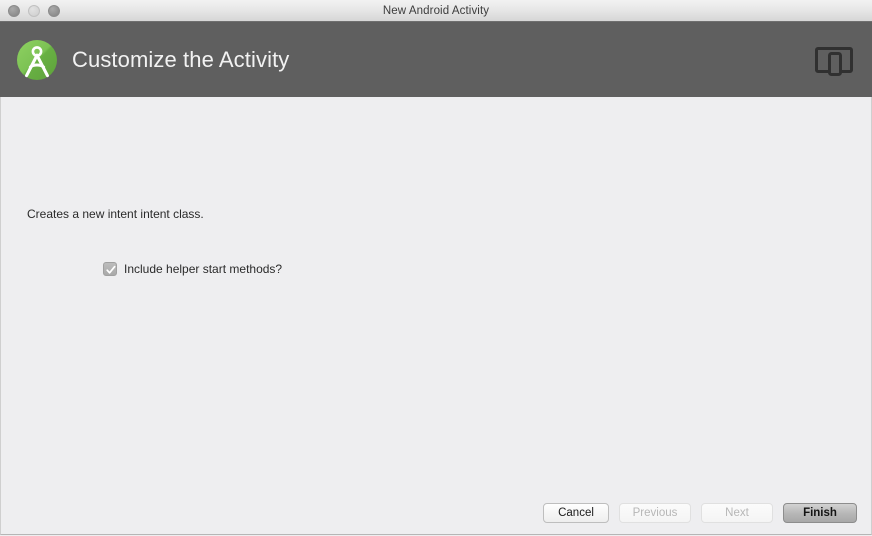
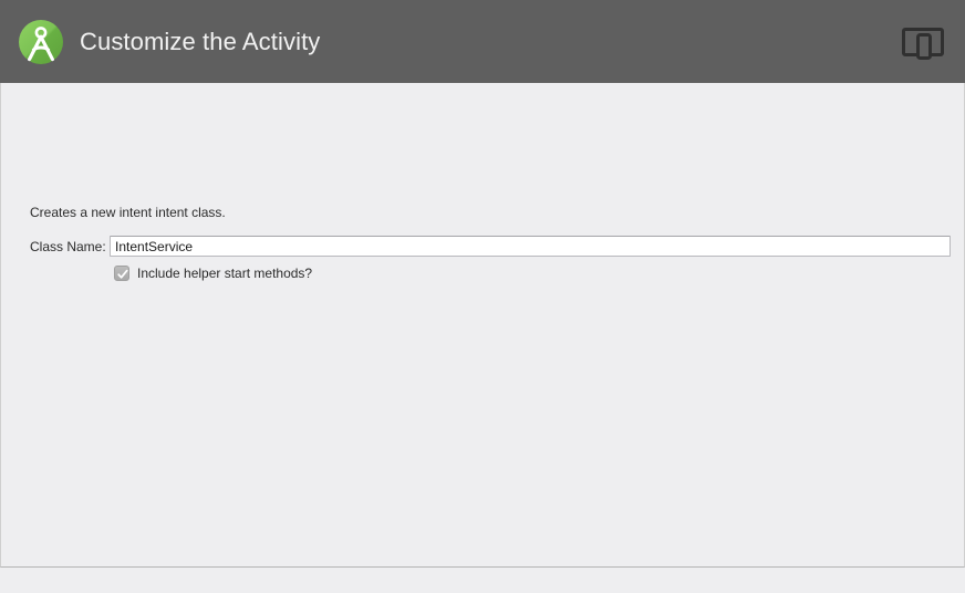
- New Android Activity
  Customize the Activity
  Creates a new intent intent class.
+ Class Name:
+ IntentService
  Include helper start methods?
- Cancel
- Previous
- Next
- Finish
